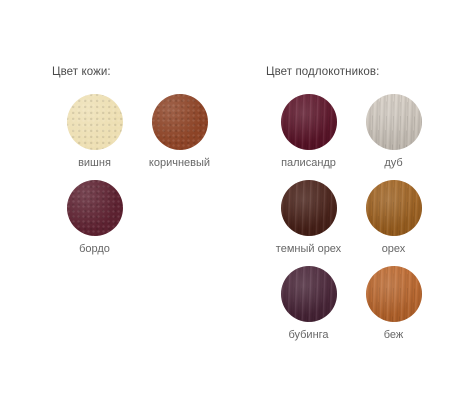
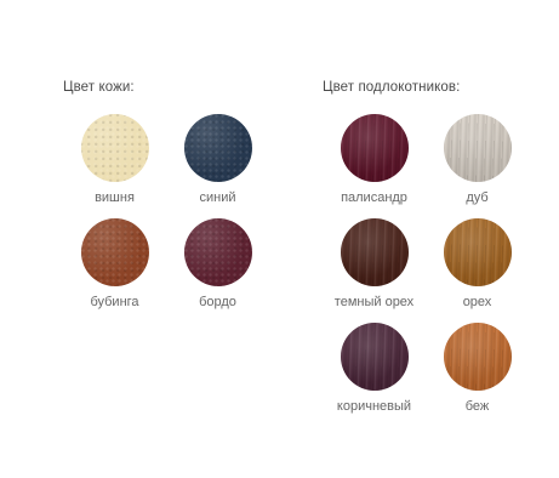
  Цвет кожи:
  вишня
+ синий
- коричневый
+ бубинга
  бордо
  Цвет подлокотников:
  палисандр
  дуб
  темный орех
  орех
- бубинга
+ коричневый
  беж
